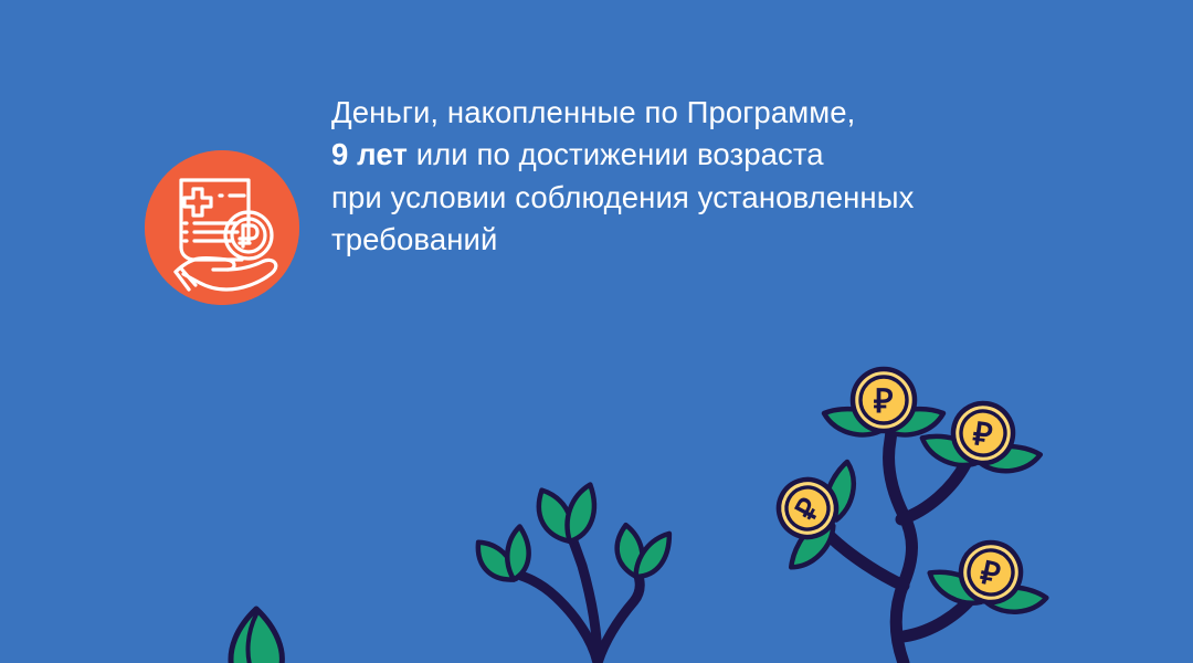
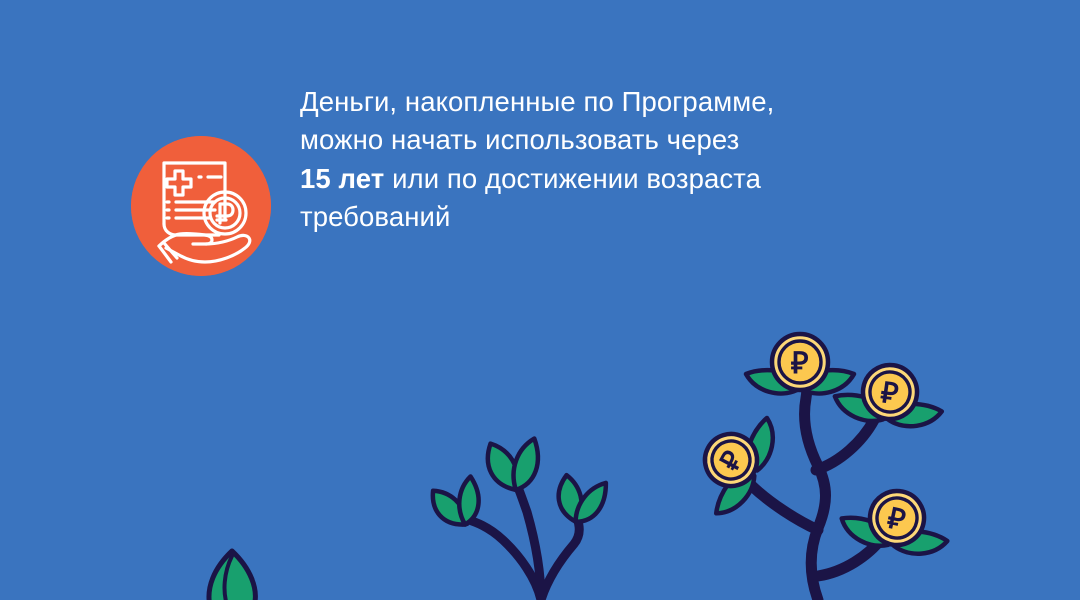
  ₽
  Деньги, накопленные по Программе,
+ можно начать использовать через
- 9 лет или по достижении возраста
+ 15 лет или по достижении возраста
- при условии соблюдения установленных
  требований
